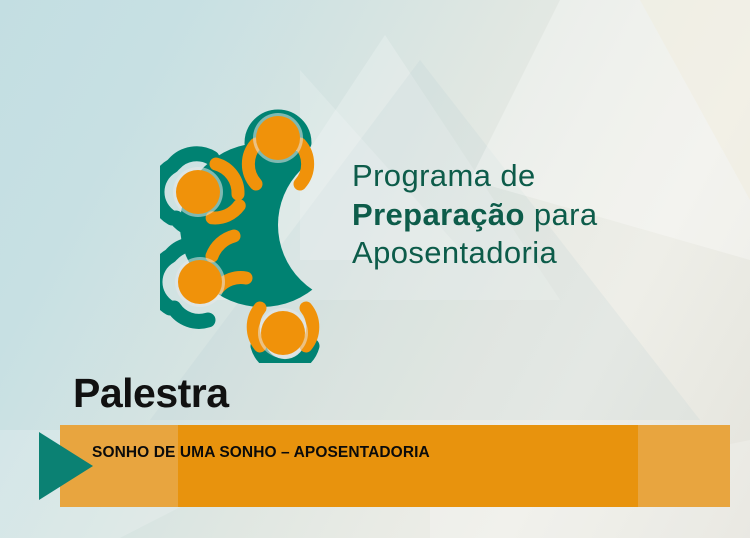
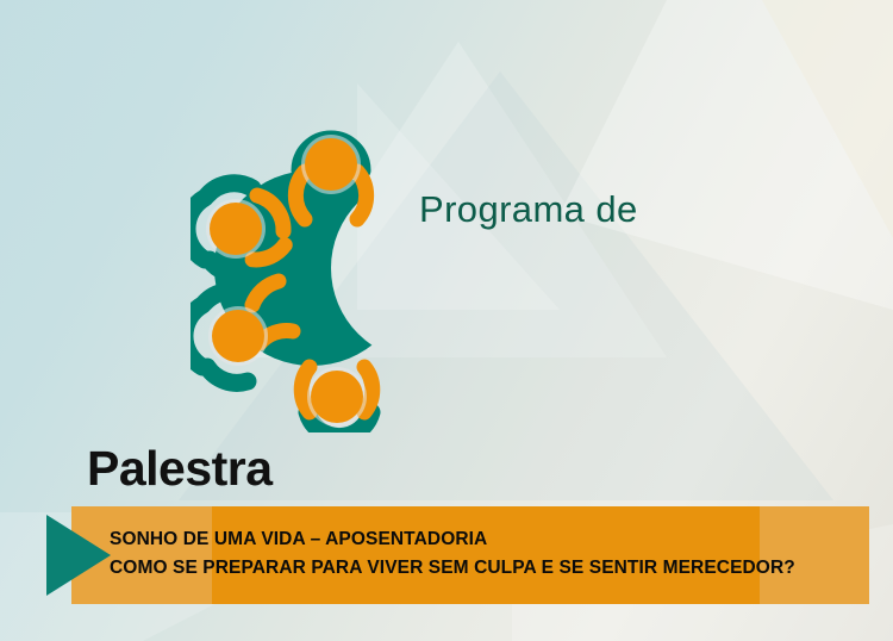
  Programa de
- Preparação para
- Aposentadoria
  Palestra
- SONHO DE UMA SONHO – APOSENTADORIA
+ SONHO DE UMA VIDA – APOSENTADORIA
+ COMO SE PREPARAR PARA VIVER SEM CULPA E SE SENTIR MERECEDOR?
